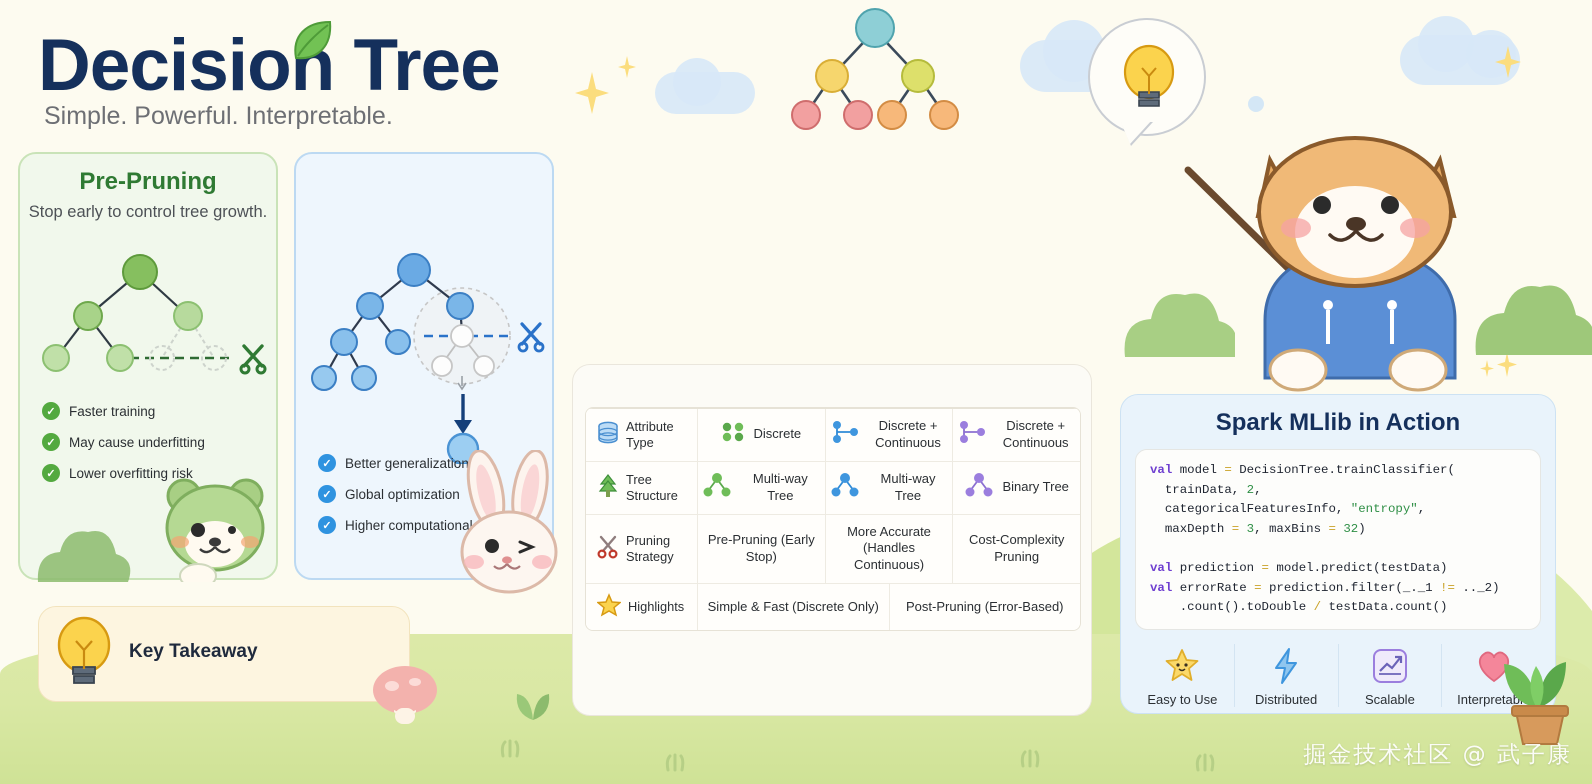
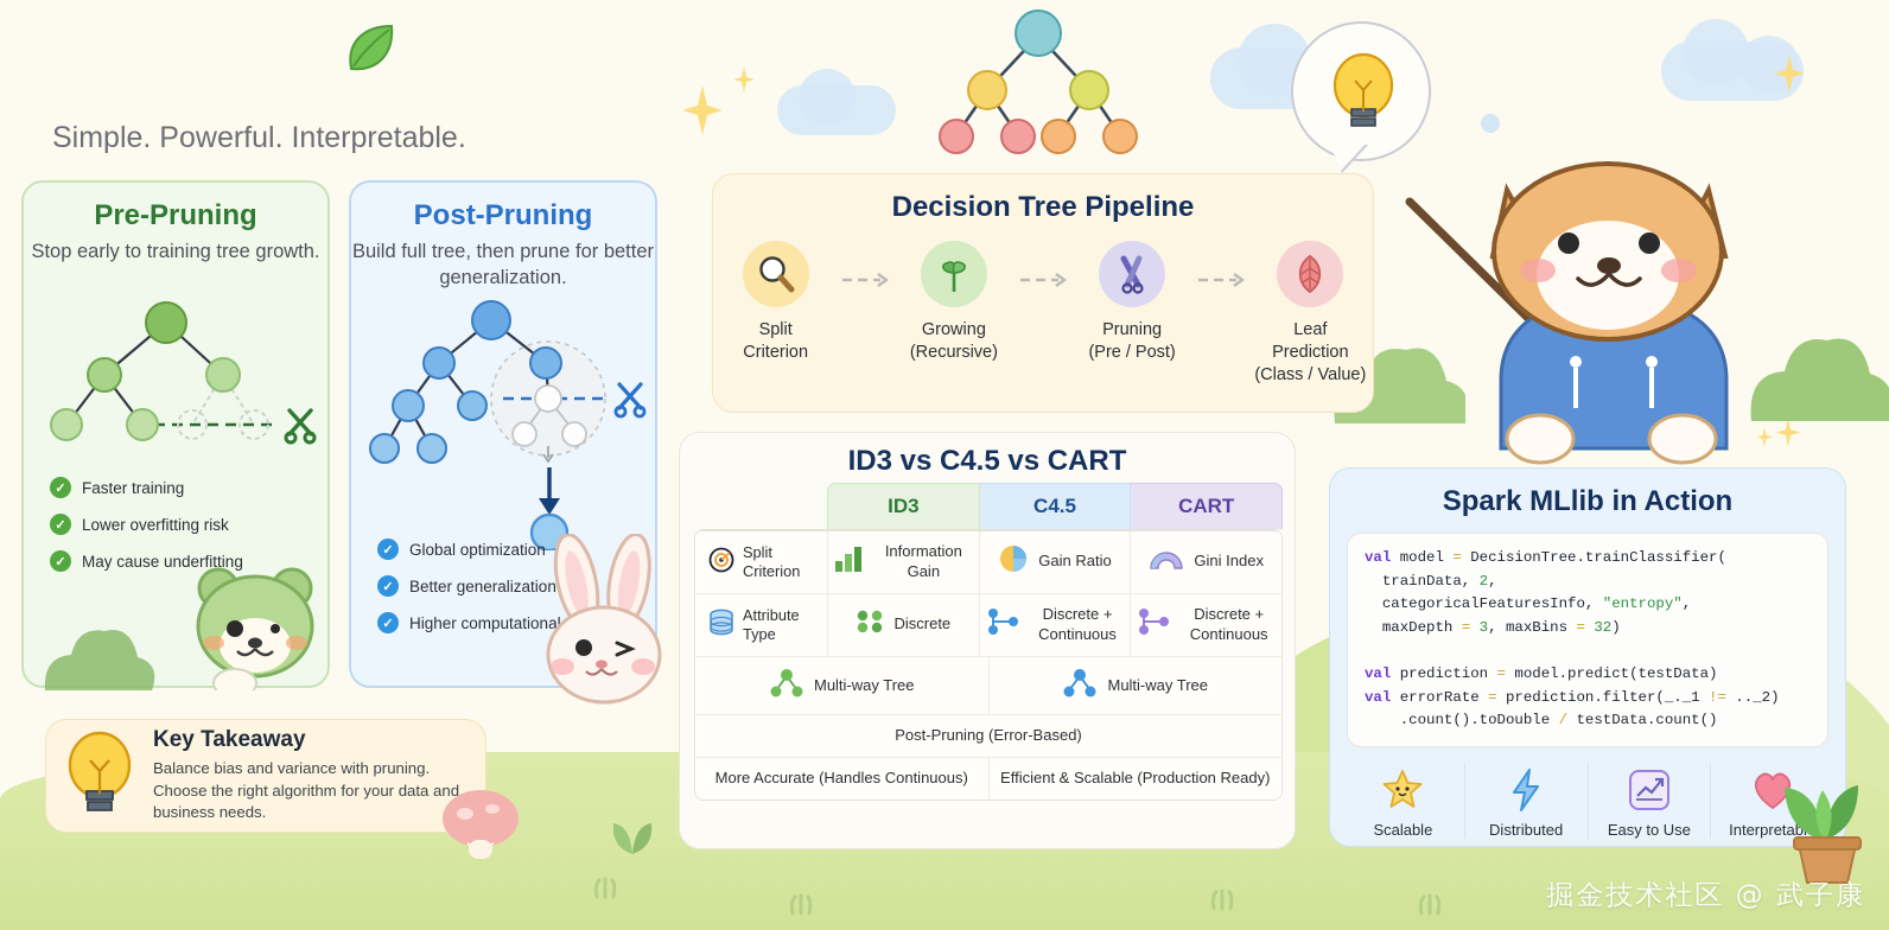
- Decision Tree
  Simple. Powerful. Interpretable.
  Pre-Pruning
- Stop early to control tree growth.
+ Stop early to training tree growth.
  ✓
  Faster training
  ✓
- May cause underfitting
+ Lower overfitting risk
  ✓
- Lower overfitting risk
+ May cause underfitting
+ Post-Pruning
+ Build full tree, then prune for better generalization.
  ✓
- Better generalization
+ Global optimization
  ✓
- Global optimization
+ Better generalization
  ✓
  Higher computational
  Key Takeaway
+ Balance bias and variance with pruning. Choose the right algorithm for your data and business needs.
+ Decision Tree Pipeline
+ Split
+ Criterion
+ Growing
+ (Recursive)
+ Pruning
+ (Pre / Post)
+ Leaf
+ Prediction
+ (Class / Value)
+ ID3 vs C4.5 vs CART
+ ID3
+ C4.5
+ CART
+ Split Criterion
+ Information Gain
+ Gain Ratio
+ Gini Index
  Attribute Type
  Discrete
  Discrete + Continuous
  Discrete + Continuous
- Tree Structure
  Multi-way Tree
  Multi-way Tree
- Binary Tree
- Pruning Strategy
- Pre-Pruning (Early Stop)
- More Accurate (Handles Continuous)
+ Post-Pruning (Error-Based)
- Cost-Complexity Pruning
- Highlights
- Simple & Fast (Discrete Only)
- Post-Pruning (Error-Based)
+ More Accurate (Handles Continuous)
+ Efficient & Scalable (Production Ready)
  Spark MLlib in Action
  val model = DecisionTree.trainClassifier(
  trainData, 2,
  categoricalFeaturesInfo, "entropy",
  maxDepth = 3, maxBins = 32)
  val prediction = model.predict(testData)
  val errorRate = prediction.filter(_._1 != .._2)
  .count().toDouble / testData.count()
- Easy to Use
+ Scalable
  Distributed
- Scalable
+ Easy to Use
  Interpretab
  掘金技术社区 @ 武子康
